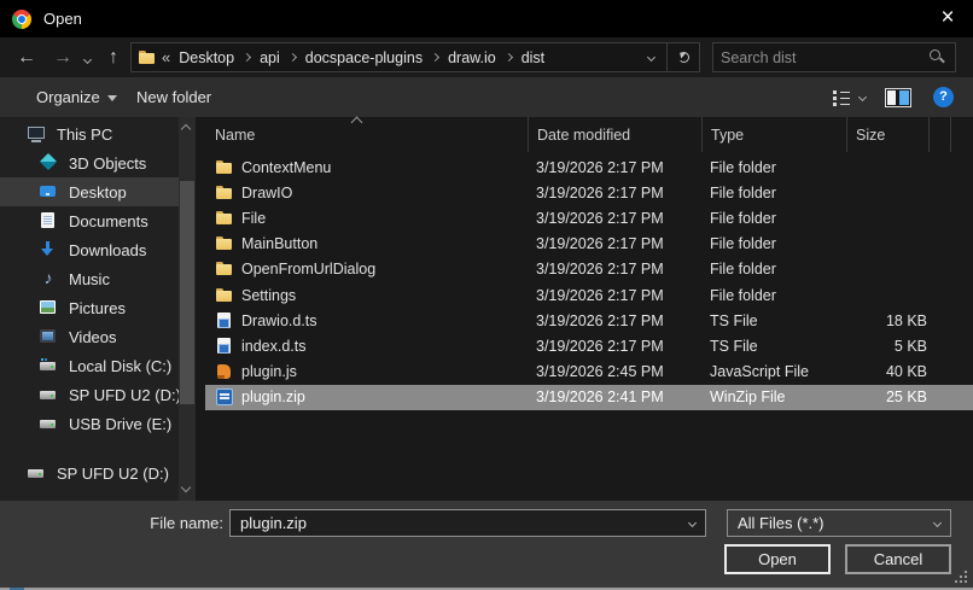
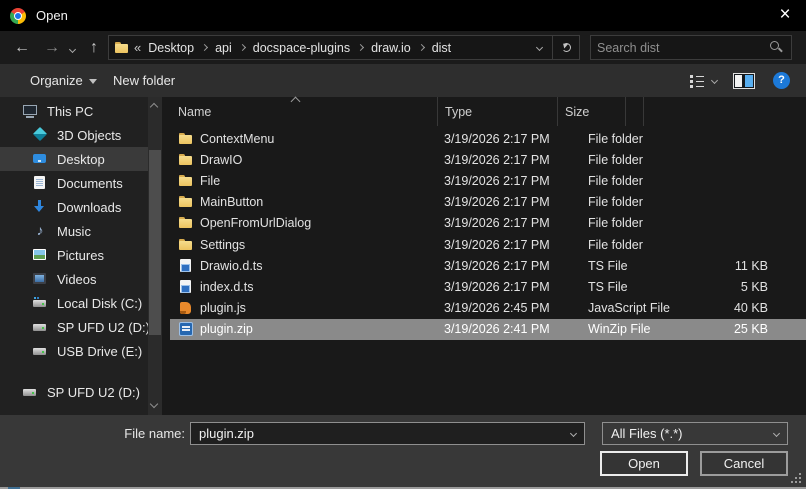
  Open
  ×
  ←
  →
  ↑
  «
  Desktop
  api
  docspace-plugins
  draw.io
  dist
  Search dist
  Organize
  New folder
  ?
  This PC
  3D Objects
  Desktop
  Documents
  Downloads
  ♪
  Music
  Pictures
  Videos
  Local Disk (C:)
  SP UFD U2 (D:
  USB Drive (E:)
  SP UFD U2 (D:)
  Name
- Date modified
  Type
  Size
  ContextMenu
  3/19/2026 2:17 PM
  File folder
  DrawIO
  3/19/2026 2:17 PM
  File folder
  File
  3/19/2026 2:17 PM
  File folder
  MainButton
  3/19/2026 2:17 PM
  File folder
  OpenFromUrlDialog
  3/19/2026 2:17 PM
  File folder
  Settings
  3/19/2026 2:17 PM
  File folder
  Drawio.d.ts
  3/19/2026 2:17 PM
  TS File
- 18 KB
+ 11 KB
  index.d.ts
  3/19/2026 2:17 PM
  TS File
  5 KB
  plugin.js
  3/19/2026 2:45 PM
  JavaScript File
  40 KB
  plugin.zip
  3/19/2026 2:41 PM
  WinZip File
  25 KB
  File name:
  plugin.zip
  All Files (*.*)
  Open
  Cancel
